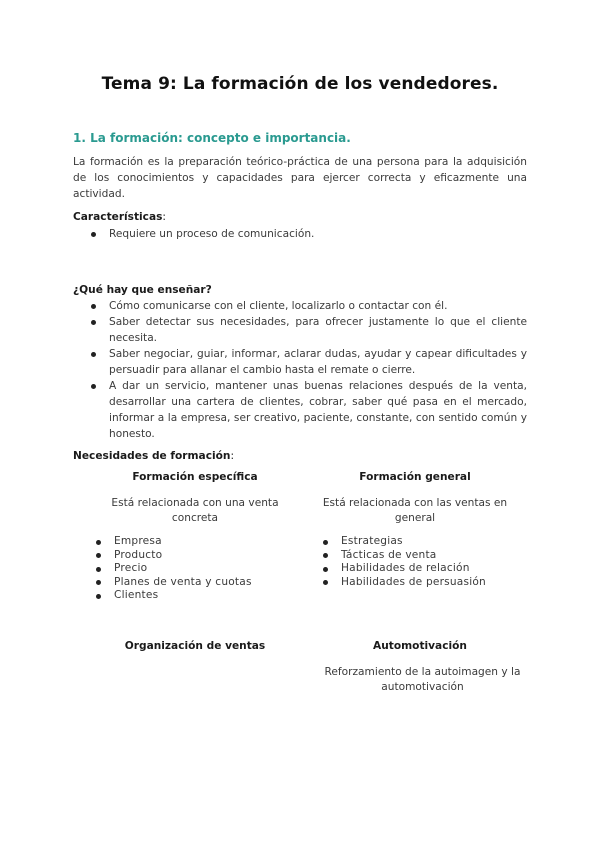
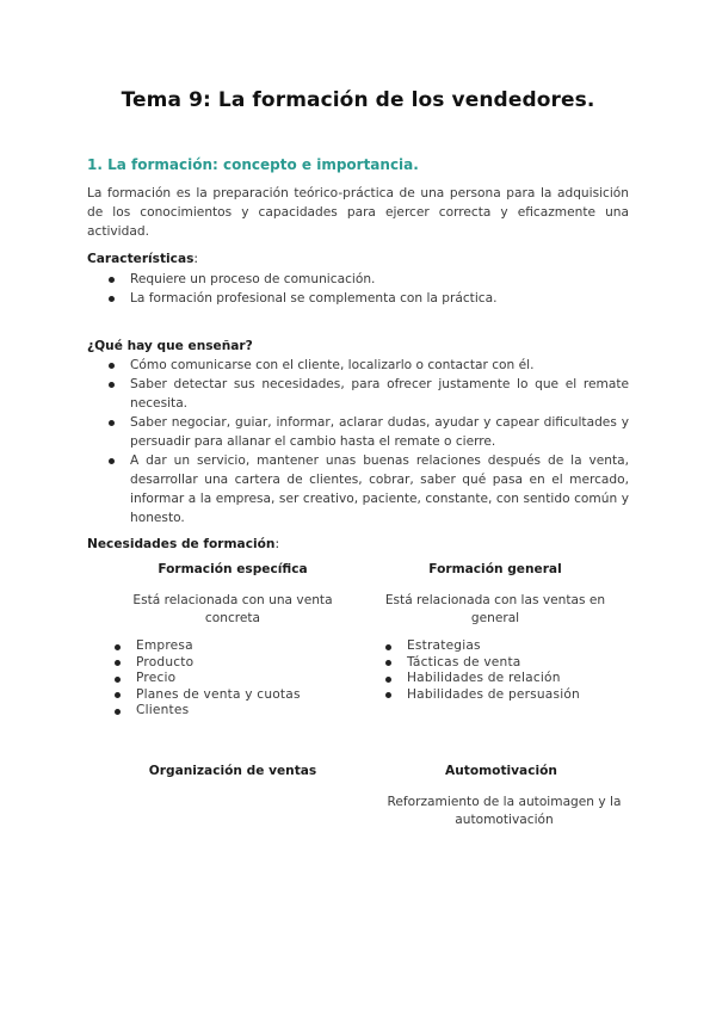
  Tema 9: La formación de los vendedores.
  1. La formación: concepto e importancia.
  La formación es la preparación teórico-práctica de una persona para la adquisición de los conocimientos y capacidades para ejercer correcta y eficazmente una actividad.
  Características:
  Requiere un proceso de comunicación.
+ La formación profesional se complementa con la práctica.
  ¿Qué hay que enseñar?
  Cómo comunicarse con el cliente, localizarlo o contactar con él.
- Saber detectar sus necesidades, para ofrecer justamente lo que el cliente necesita.
+ Saber detectar sus necesidades, para ofrecer justamente lo que el remate necesita.
  Saber negociar, guiar, informar, aclarar dudas, ayudar y capear dificultades y persuadir para allanar el cambio hasta el remate o cierre.
  A dar un servicio, mantener unas buenas relaciones después de la venta, desarrollar una cartera de clientes, cobrar, saber qué pasa en el mercado, informar a la empresa, ser creativo, paciente, constante, con sentido común y honesto.
  Necesidades de formación:
  Formación específica
  Está relacionada con una venta concreta
  Empresa
  Producto
  Precio
  Planes de venta y cuotas
  Clientes
  Formación general
  Está relacionada con las ventas en general
  Estrategias
  Tácticas de venta
  Habilidades de relación
  Habilidades de persuasión
  Organización de ventas
  Automotivación
  Reforzamiento de la autoimagen y la automotivación
